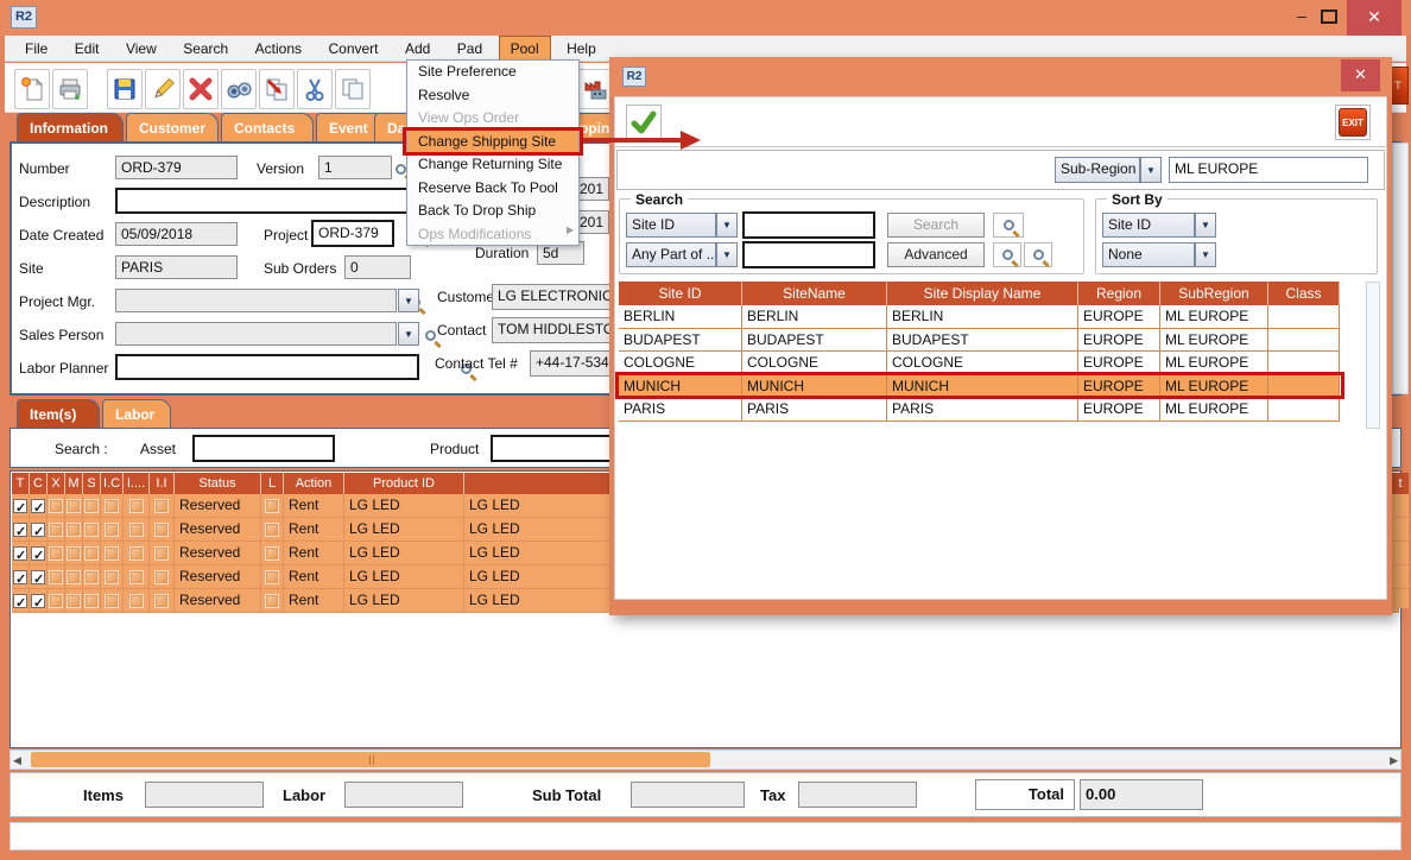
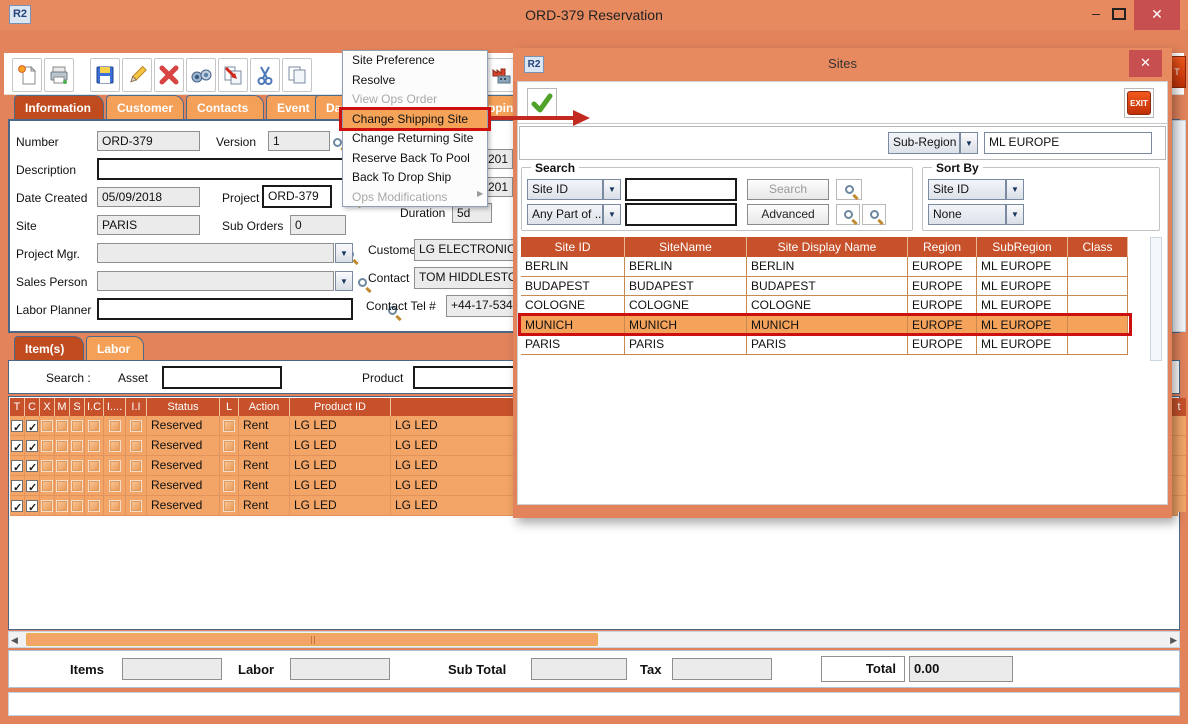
  R2
+ ORD-379 Reservation
  –
  ✕
- File Edit View Search Actions Convert Add Pad Pool Help
  Information
  Customer
  Contacts
  Event
  ppin
  Number
  ORD-379
  Version
  1
  Description
  Date Created
  05/09/2018
  Project
  ORD-379
  Site
  PARIS
  Sub Orders
  0
  Project Mgr.
  ▼
  Sales Person
  ▼
  Labor Planner
  Duration
  5d
  Custome
  LG ELECTRONIC
  Contact
  TOM HIDDLEST
  Contact Tel #
  +44-17-534
  Item(s)
  Labor
  Search :
  Asset
  Product
  T
  C
  X
  M
  S
  I.C
  I....
  I.I
  Status
  L
  Action
  Product ID
  Reserved
  Rent
  LG LED
  LG LED
  Reserved
  Rent
  LG LED
  LG LED
  Reserved
  Rent
  LG LED
  LG LED
  Reserved
  Rent
  LG LED
  LG LED
  Reserved
  Rent
  LG LED
  LG LED
  T
  t
  ◀
  ▶
  Items
  Labor
  Sub Total
  Tax
  Total
  0.00
  Site Preference
  Resolve
  View Ops Order
  Change Shipping Site
  Change Returning Site
  Reserve Back To Pool
  Back To Drop Ship
  Ops Modifications
  ▶
  R2
+ Sites
  ✕
  EXIT
  Sub-Region
  ▼
  ML EUROPE
  Search
  Site ID
  ▼
  Search
  Any Part of ..
  ▼
  Advanced
  Sort By
  Site ID
  ▼
  None
  ▼
  Site ID
  SiteName
  Site Display Name
  Region
  SubRegion
  Class
  BERLIN
  BERLIN
  BERLIN
  EUROPE
  ML EUROPE
  BUDAPEST
  BUDAPEST
  BUDAPEST
  EUROPE
  ML EUROPE
  COLOGNE
  COLOGNE
  COLOGNE
  EUROPE
  ML EUROPE
  MUNICH
  MUNICH
  MUNICH
  EUROPE
  ML EUROPE
  PARIS
  PARIS
  PARIS
  EUROPE
  ML EUROPE
